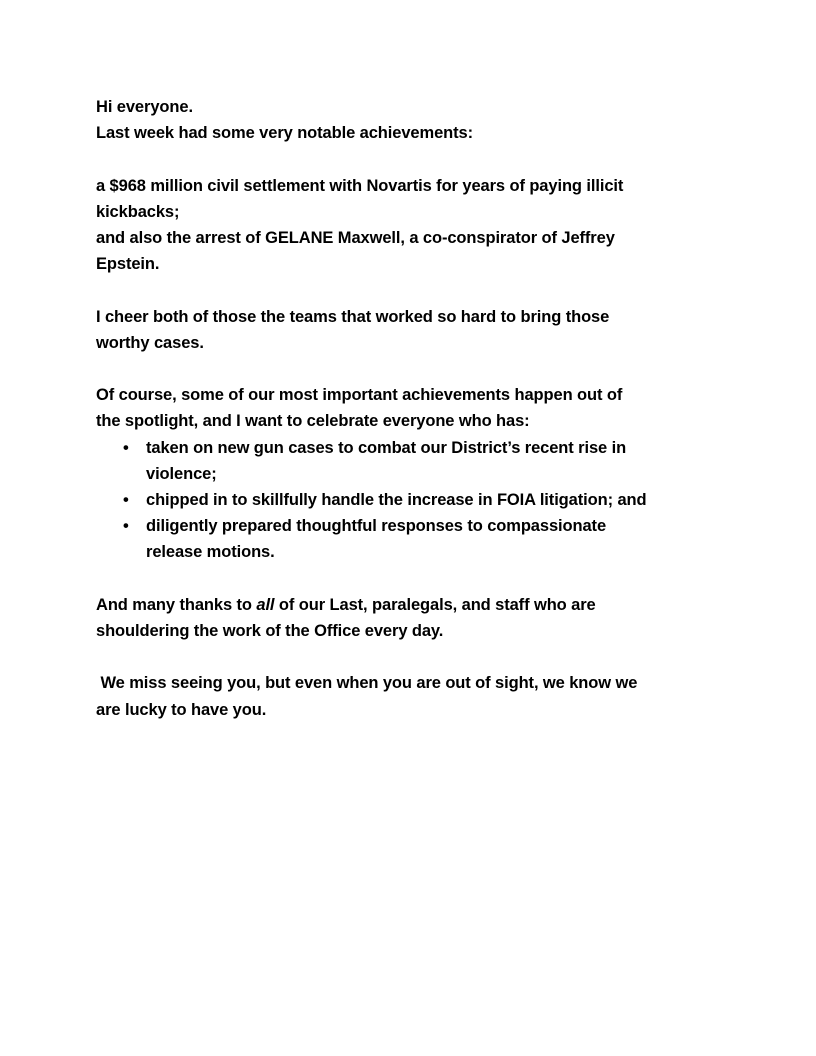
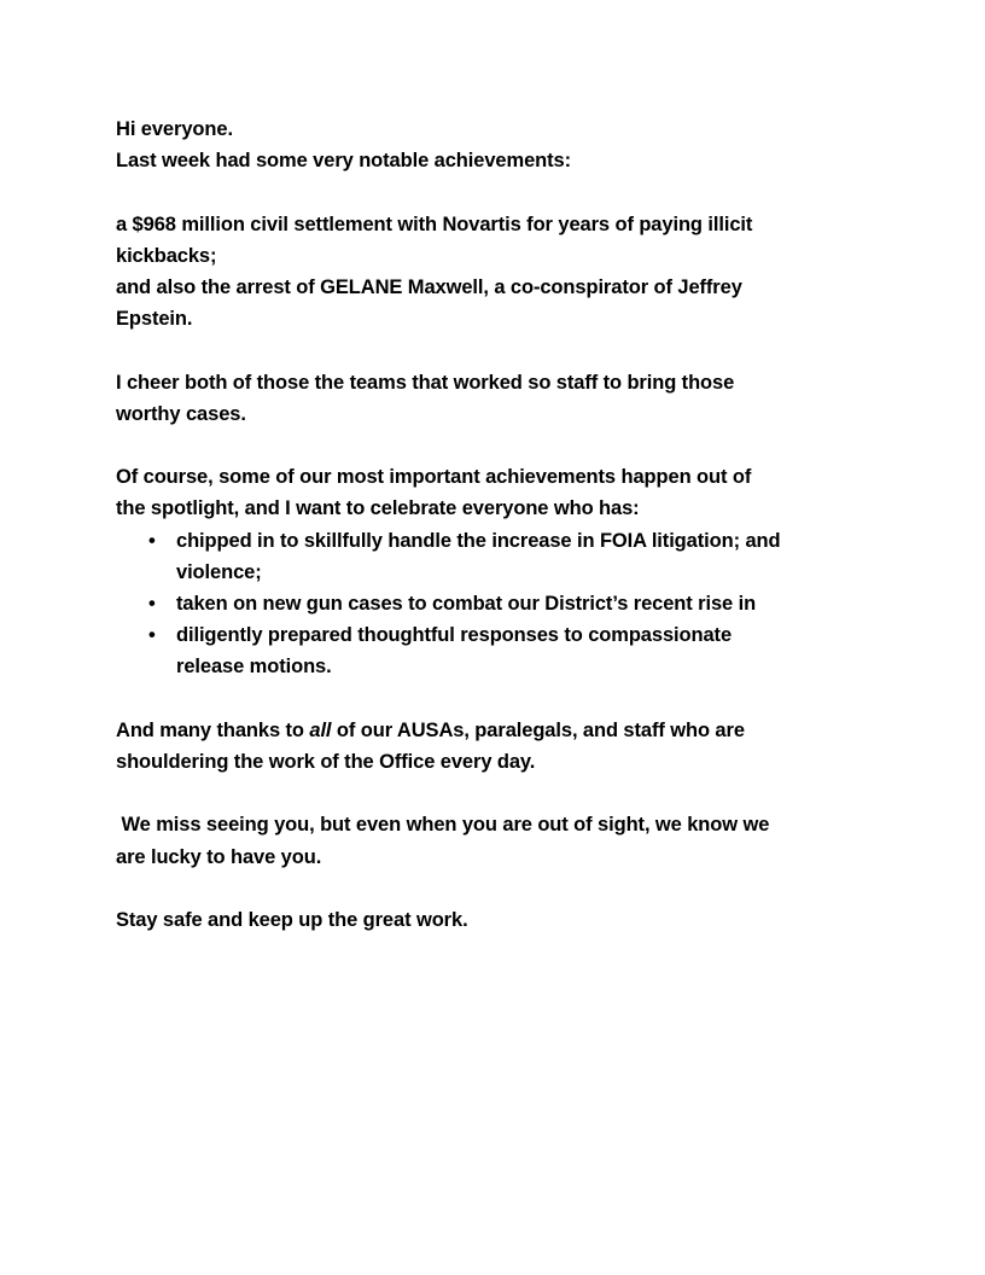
  Hi everyone.
  Last week had some very notable achievements:
  a $968 million civil settlement with Novartis for years of paying illicit
  kickbacks;
  and also the arrest of GELANE Maxwell, a co-conspirator of Jeffrey
  Epstein.
- I cheer both of those the teams that worked so hard to bring those
+ I cheer both of those the teams that worked so staff to bring those
  worthy cases.
  Of course, some of our most important achievements happen out of
  the spotlight, and I want to celebrate everyone who has:
  •
- taken on new gun cases to combat our District’s recent rise in
+ chipped in to skillfully handle the increase in FOIA litigation; and
  violence;
  •
- chipped in to skillfully handle the increase in FOIA litigation; and
+ taken on new gun cases to combat our District’s recent rise in
  •
  diligently prepared thoughtful responses to compassionate
  release motions.
- And many thanks to all of our Last, paralegals, and staff who are
+ And many thanks to all of our AUSAs, paralegals, and staff who are
  shouldering the work of the Office every day.
  We miss seeing you, but even when you are out of sight, we know we
  are lucky to have you.
+ Stay safe and keep up the great work.
